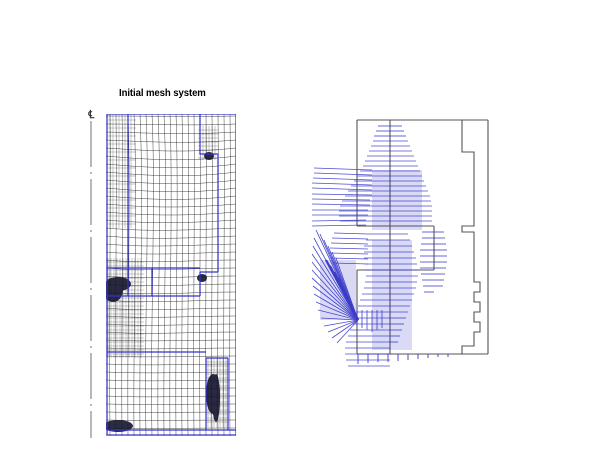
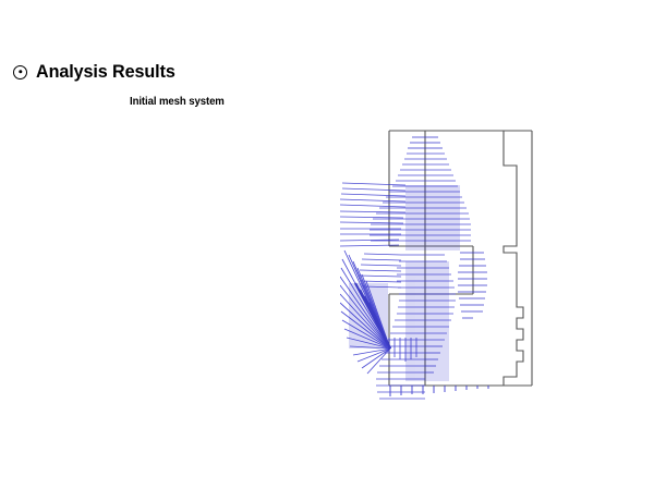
+ Analysis Results
  Initial mesh system
- ℄
